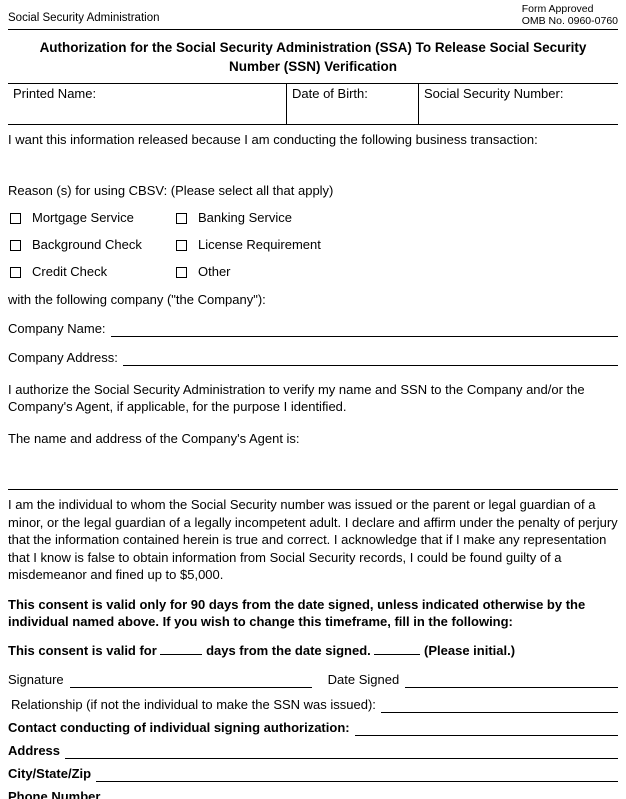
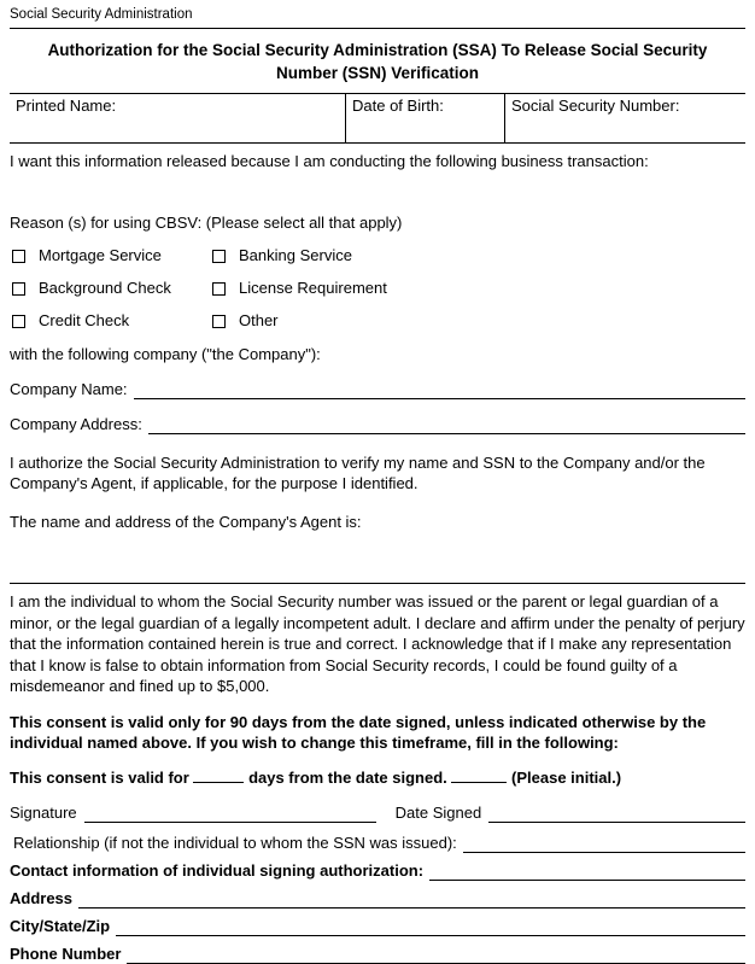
  Social Security Administration
- Form Approved
- OMB No. 0960-0760
  Authorization for the Social Security Administration (SSA) To Release Social Security Number (SSN) Verification
  Printed Name:
  Date of Birth:
  Social Security Number:
  I want this information released because I am conducting the following business transaction:
  Reason (s) for using CBSV: (Please select all that apply)
  Mortgage Service
  Banking Service
  Background Check
  License Requirement
  Credit Check
  Other
  with the following company ("the Company"):
  Company Name:
  Company Address:
  I authorize the Social Security Administration to verify my name and SSN to the Company and/or the Company's Agent, if applicable, for the purpose I identified.
  The name and address of the Company's Agent is:
  I am the individual to whom the Social Security number was issued or the parent or legal guardian of a minor, or the legal guardian of a legally incompetent adult. I declare and affirm under the penalty of perjury that the information contained herein is true and correct. I acknowledge that if I make any representation that I know is false to obtain information from Social Security records, I could be found guilty of a misdemeanor and fined up to $5,000.
  This consent is valid only for 90 days from the date signed, unless indicated otherwise by the individual named above. If you wish to change this timeframe, fill in the following:
  This consent is valid for days from the date signed. (Please initial.)
  Signature
  Date Signed
- Relationship (if not the individual to make the SSN was issued):
+ Relationship (if not the individual to whom the SSN was issued):
- Contact conducting of individual signing authorization:
+ Contact information of individual signing authorization:
  Address
  City/State/Zip
  Phone Number
